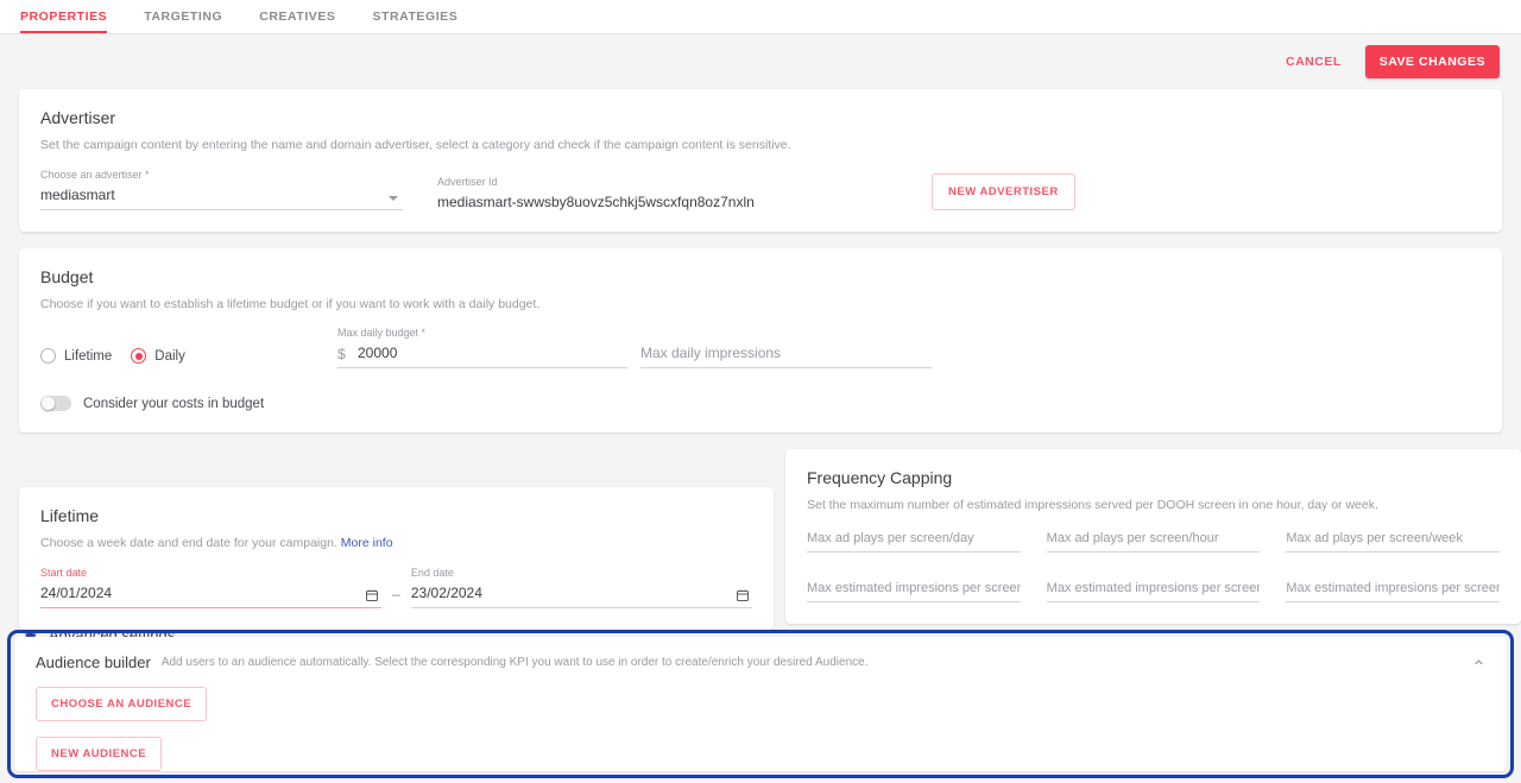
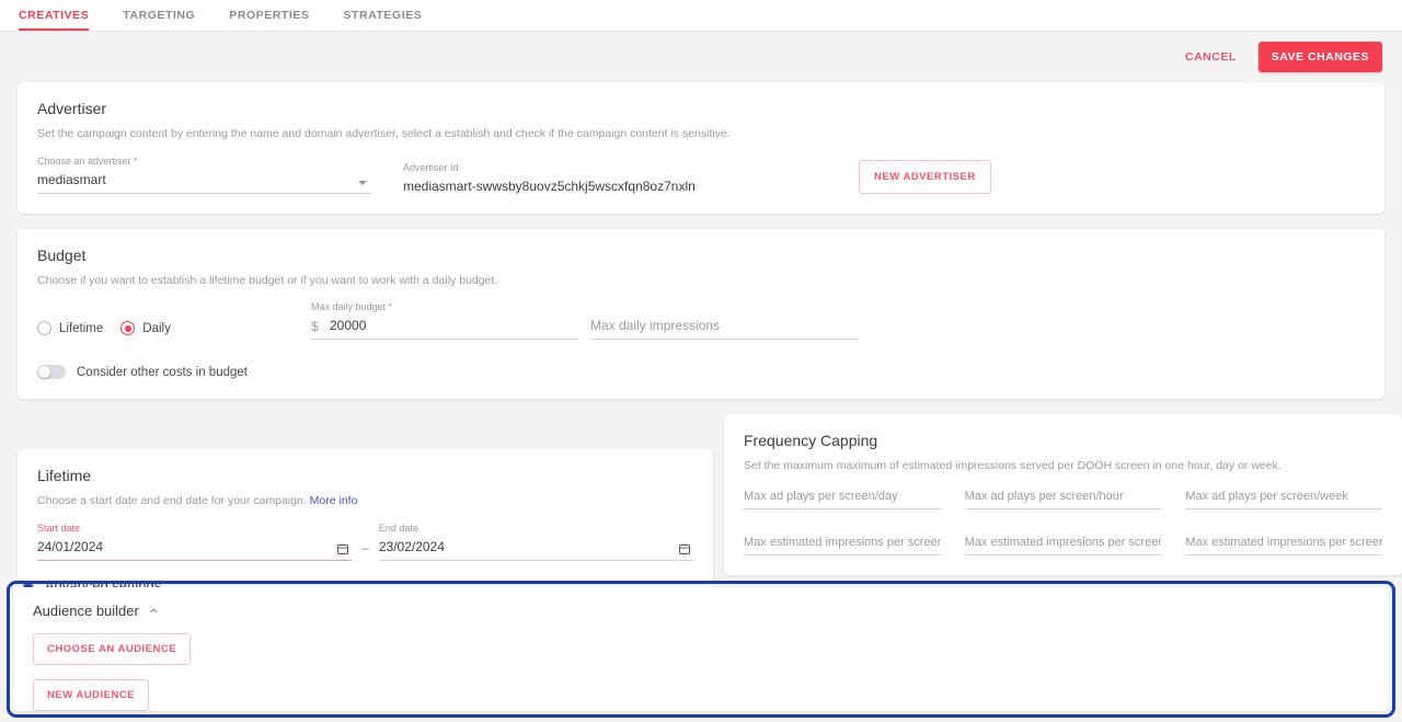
- PROPERTIES
+ CREATIVES
  TARGETING
- CREATIVES
+ PROPERTIES
  STRATEGIES
  CANCEL
  SAVE CHANGES
  Advertiser
- Set the campaign content by entering the name and domain advertiser, select a category and check if the campaign content is sensitive.
+ Set the campaign content by entering the name and domain advertiser, select a establish and check if the campaign content is sensitive.
  Choose an advertiser *
  mediasmart
  Advertiser Id
  mediasmart-swwsby8uovz5chkj5wscxfqn8oz7nxln
  NEW ADVERTISER
  Budget
  Choose if you want to establish a lifetime budget or if you want to work with a daily budget.
  Lifetime
  Daily
  Max daily budget *
  $
  20000
  Max daily impressions
- Consider your costs in budget
+ Consider other costs in budget
  Lifetime
- Choose a week date and end date for your campaign. More info
+ Choose a start date and end date for your campaign. More info
  Start date
  24/01/2024
  –
  End date
  23/02/2024
  Frequency Capping
- Set the maximum number of estimated impressions served per DOOH screen in one hour, day or week.
+ Set the maximum maximum of estimated impressions served per DOOH screen in one hour, day or week.
  Max ad plays per screen/day
  Max ad plays per screen/hour
  Max ad plays per screen/week
  Max estimated impresions per screen
  Max estimated impresions per screen
  Max estimated impresions per screen
  Advanced settings
  Audience builder
- Add users to an audience automatically. Select the corresponding KPI you want to use in order to create/enrich your desired Audience.
  CHOOSE AN AUDIENCE
  NEW AUDIENCE
